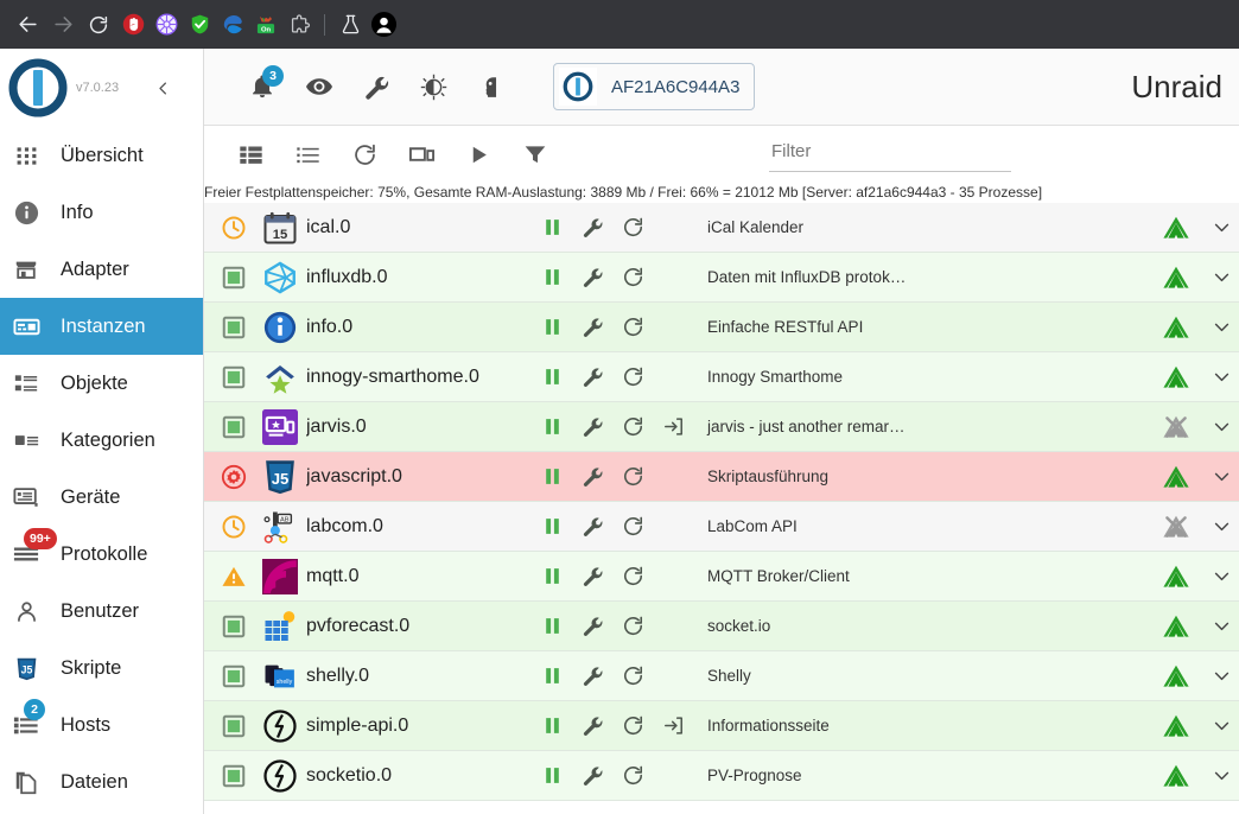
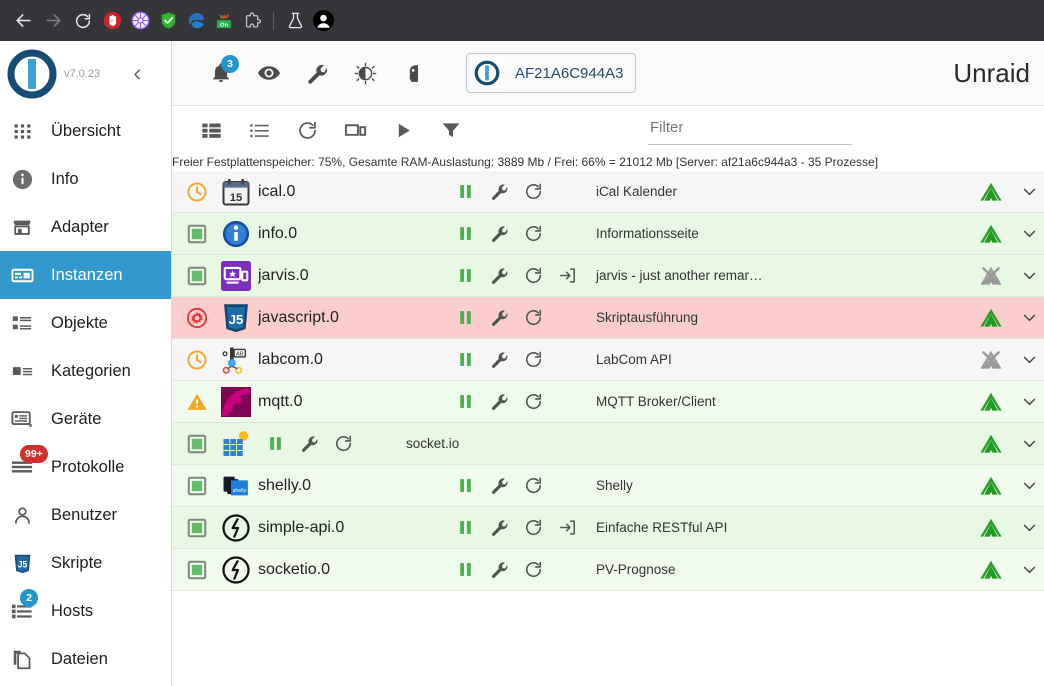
  v7.0.23
  Übersicht
  Info
  Adapter
  Instanzen
  Objekte
  Kategorien
  Geräte
  Protokolle
  99+
  Benutzer
  J5
  Skripte
  Hosts
  2
  Dateien
  3
  AF21A6C944A3
  Unraid
  Filter
  Freier Festplattenspeicher: 75%, Gesamte RAM-Auslastung: 3889 Mb / Frei: 66% = 21012 Mb [Server: af21a6c944a3 - 35 Prozesse]
  15
  ical.0
  iCal Kalender
- influxdb.0
- Daten mit InfluxDB protok…
  info.0
- Einfache RESTful API
+ Informationsseite
- innogy-smarthome.0
- Innogy Smarthome
  jarvis.0
  jarvis - just another remar…
  J5
  javascript.0
  Skriptausführung
  labcom.0
  LabCom API
  mqtt.0
  MQTT Broker/Client
- pvforecast.0
  socket.io
  shelly.0
  Shelly
  simple-api.0
- Informationsseite
+ Einfache RESTful API
  socketio.0
  PV-Prognose
